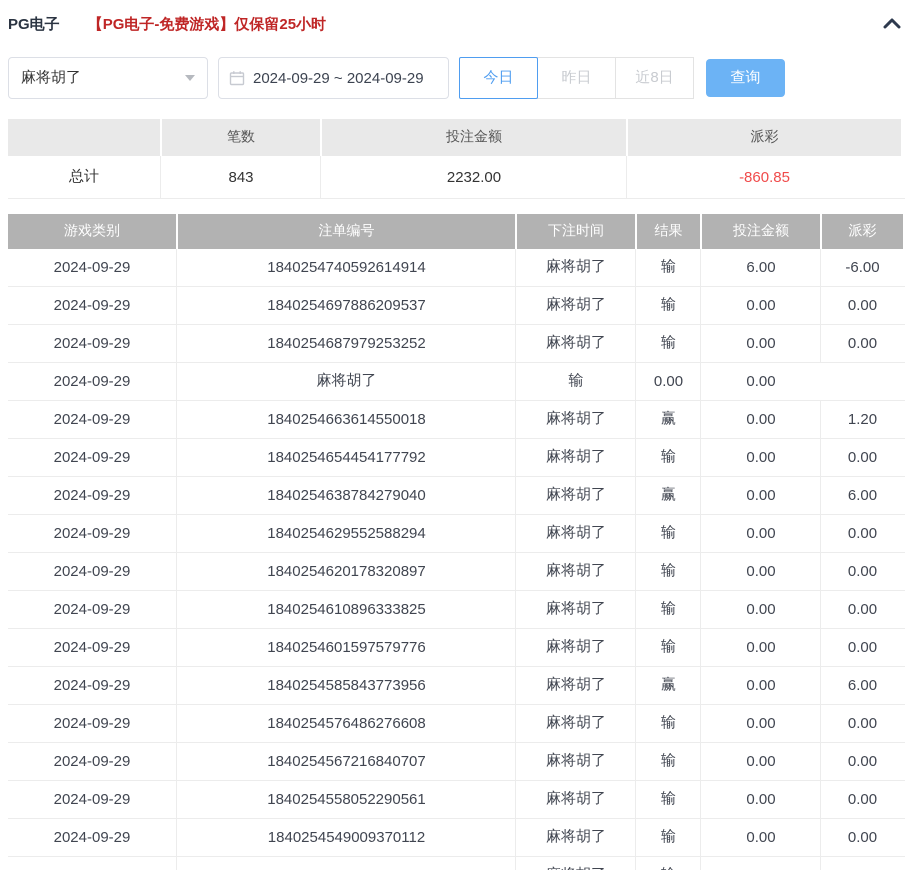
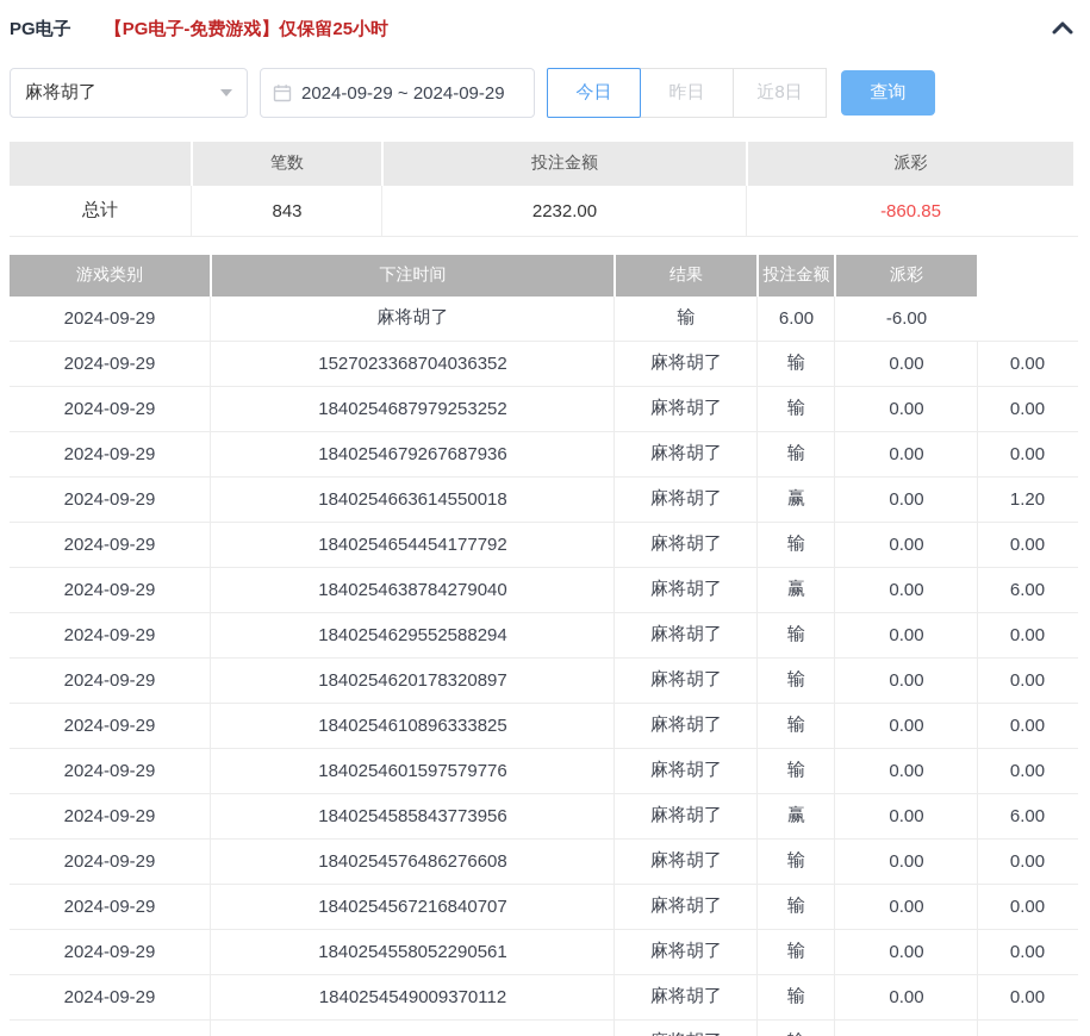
  PG电子
  【PG电子-免费游戏】仅保留25小时
  麻将胡了
  2024-09-29 ~ 2024-09-29
  今日
  昨日
  近8日
  查询
  笔数
  投注金额
  派彩
  总计
  843
  2232.00
  -860.85
  游戏类别
- 注单编号
  下注时间
  结果
  投注金额
  派彩
  2024-09-29
- 1840254740592614914
  麻将胡了
  输
  6.00
  -6.00
  2024-09-29
- 1840254697886209537
+ 1527023368704036352
  麻将胡了
  输
  0.00
  0.00
  2024-09-29
  1840254687979253252
  麻将胡了
  输
  0.00
  0.00
  2024-09-29
+ 1840254679267687936
  麻将胡了
  输
  0.00
  0.00
  2024-09-29
  1840254663614550018
  麻将胡了
  赢
  0.00
  1.20
  2024-09-29
  1840254654454177792
  麻将胡了
  输
  0.00
  0.00
  2024-09-29
  1840254638784279040
  麻将胡了
  赢
  0.00
  6.00
  2024-09-29
  1840254629552588294
  麻将胡了
  输
  0.00
  0.00
  2024-09-29
  1840254620178320897
  麻将胡了
  输
  0.00
  0.00
  2024-09-29
  1840254610896333825
  麻将胡了
  输
  0.00
  0.00
  2024-09-29
  1840254601597579776
  麻将胡了
  输
  0.00
  0.00
  2024-09-29
  1840254585843773956
  麻将胡了
  赢
  0.00
  6.00
  2024-09-29
  1840254576486276608
  麻将胡了
  输
  0.00
  0.00
  2024-09-29
  1840254567216840707
  麻将胡了
  输
  0.00
  0.00
  2024-09-29
  1840254558052290561
  麻将胡了
  输
  0.00
  0.00
  2024-09-29
  1840254549009370112
  麻将胡了
  输
  0.00
  0.00
